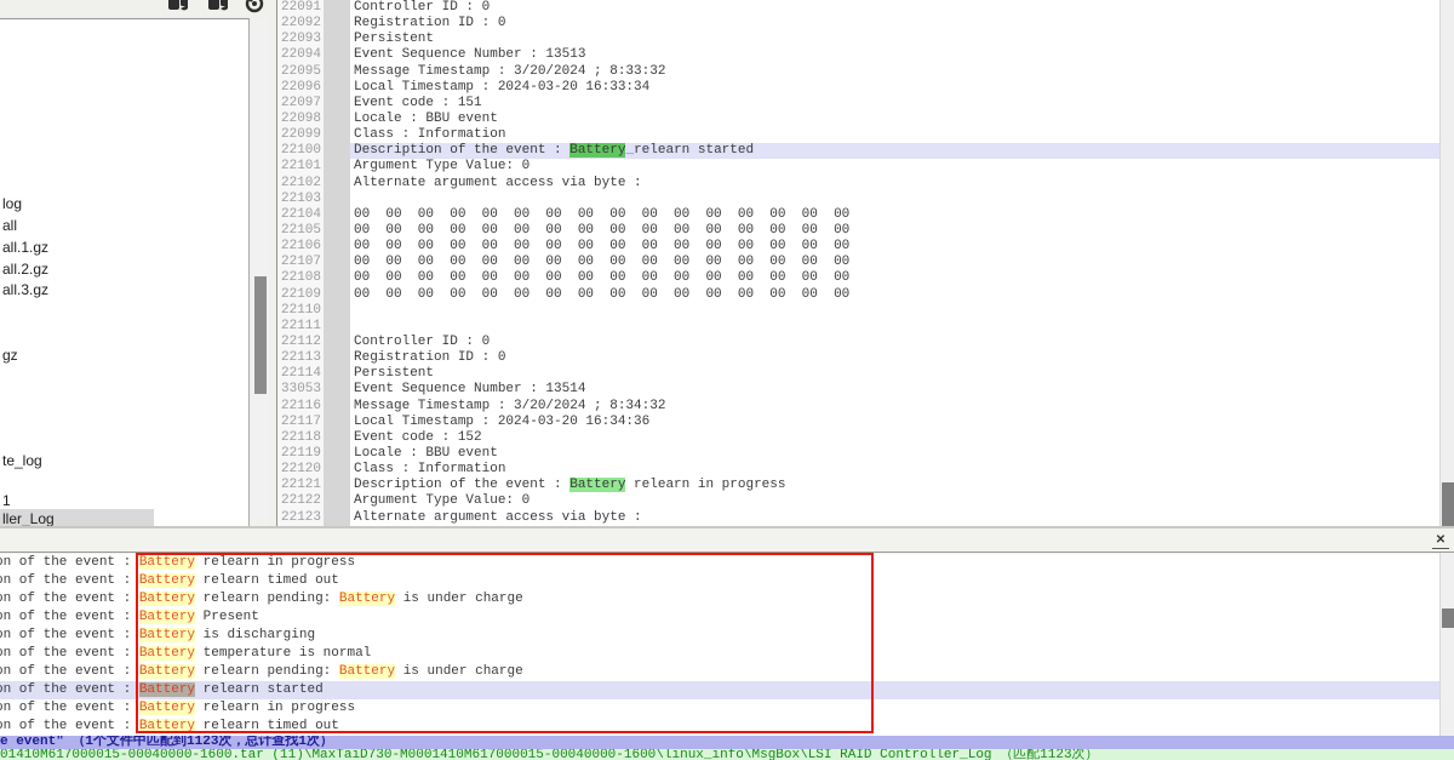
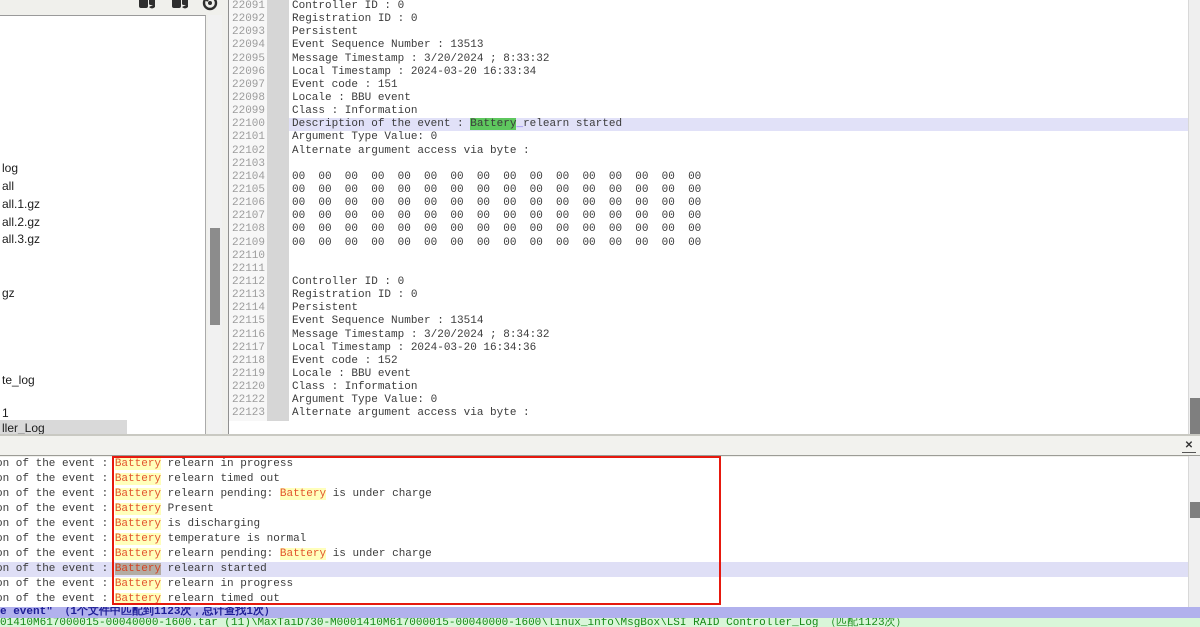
  log
  all
  all.1.gz
  all.2.gz
  all.3.gz
  gz
  te_log
  1
  ller_Log
  22091
  Controller ID : 0
  22092
  Registration ID : 0
  22093
  Persistent
  22094
  Event Sequence Number : 13513
  22095
  Message Timestamp : 3/20/2024 ; 8:33:32
  22096
  Local Timestamp : 2024-03-20 16:33:34
  22097
  Event code : 151
  22098
  Locale : BBU event
  22099
  Class : Information
  22100
  Description of the event : Battery_relearn started
  22101
  Argument Type Value: 0
  22102
  Alternate argument access via byte :
  22103
  22104
  00 00 00 00 00 00 00 00 00 00 00 00 00 00 00 00
  22105
  00 00 00 00 00 00 00 00 00 00 00 00 00 00 00 00
  22106
  00 00 00 00 00 00 00 00 00 00 00 00 00 00 00 00
  22107
  00 00 00 00 00 00 00 00 00 00 00 00 00 00 00 00
  22108
  00 00 00 00 00 00 00 00 00 00 00 00 00 00 00 00
  22109
  00 00 00 00 00 00 00 00 00 00 00 00 00 00 00 00
  22110
  22111
  22112
  Controller ID : 0
  22113
  Registration ID : 0
  22114
  Persistent
- 33053
+ 22115
  Event Sequence Number : 13514
  22116
  Message Timestamp : 3/20/2024 ; 8:34:32
  22117
  Local Timestamp : 2024-03-20 16:34:36
  22118
  Event code : 152
  22119
  Locale : BBU event
  22120
  Class : Information
- 22121
- Description of the event : Battery relearn in progress
  22122
  Argument Type Value: 0
  22123
  Alternate argument access via byte :
  ✕
  n of the event : Battery relearn in progress
  n of the event : Battery relearn timed out
  n of the event : Battery relearn pending: Battery is under charge
  n of the event : Battery Present
  n of the event : Battery is discharging
  n of the event : Battery temperature is normal
  n of the event : Battery relearn pending: Battery is under charge
  n of the event : Battery relearn started
  n of the event : Battery relearn in progress
  n of the event : Battery relearn timed out
  e event" （1个文件中匹配到1123次，总计查找1次）
  01410M617000015-00040000-1600.tar (11)\MaxTaiD730-M0001410M617000015-00040000-1600\linux_info\MsgBox\LSI RAID Controller_Log （匹配1123次）
